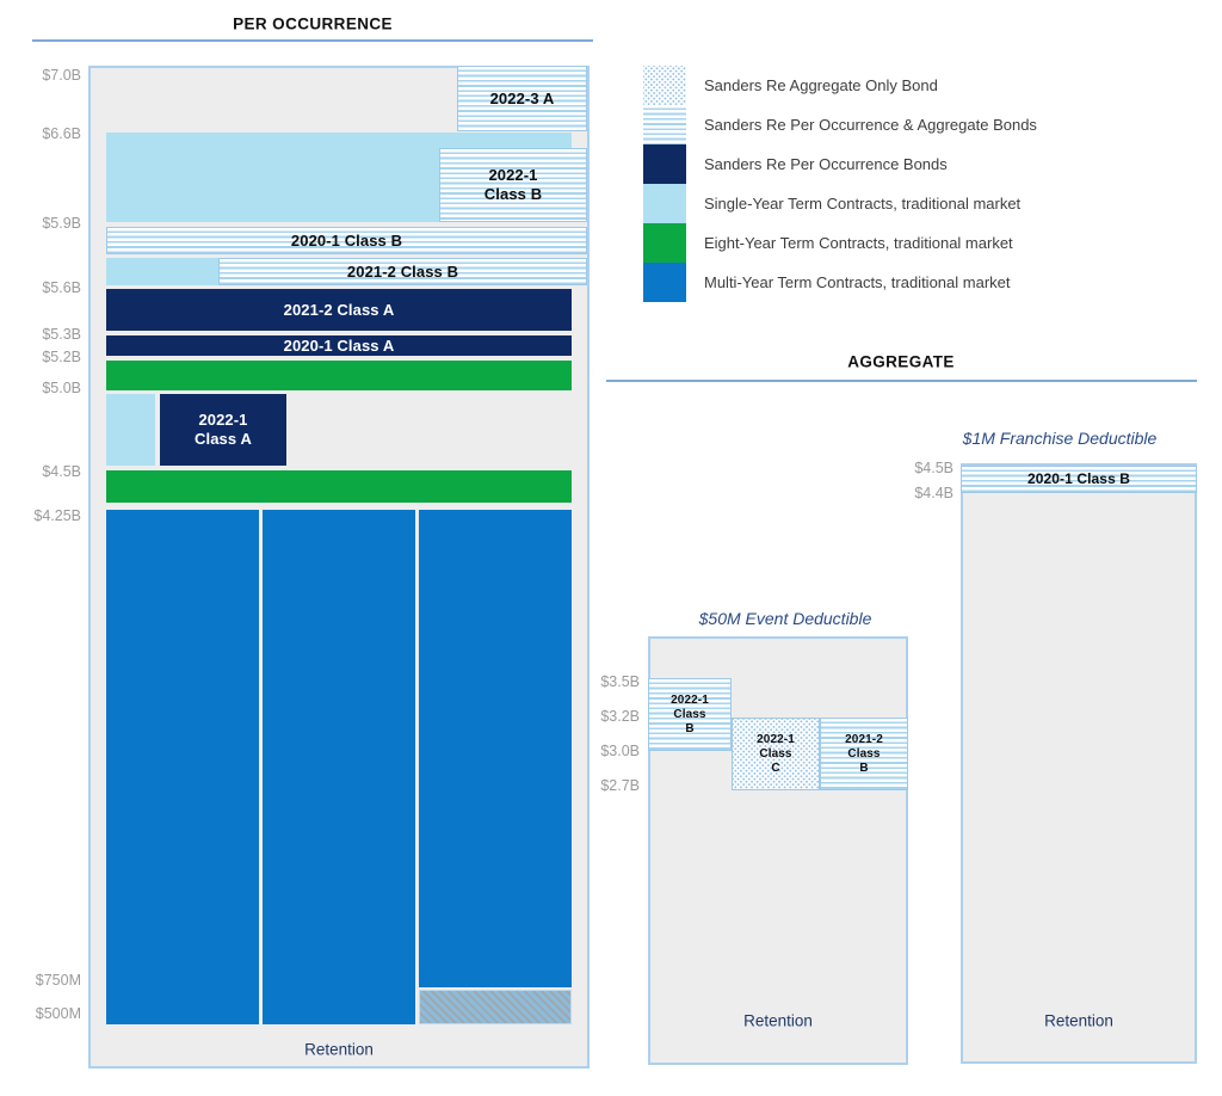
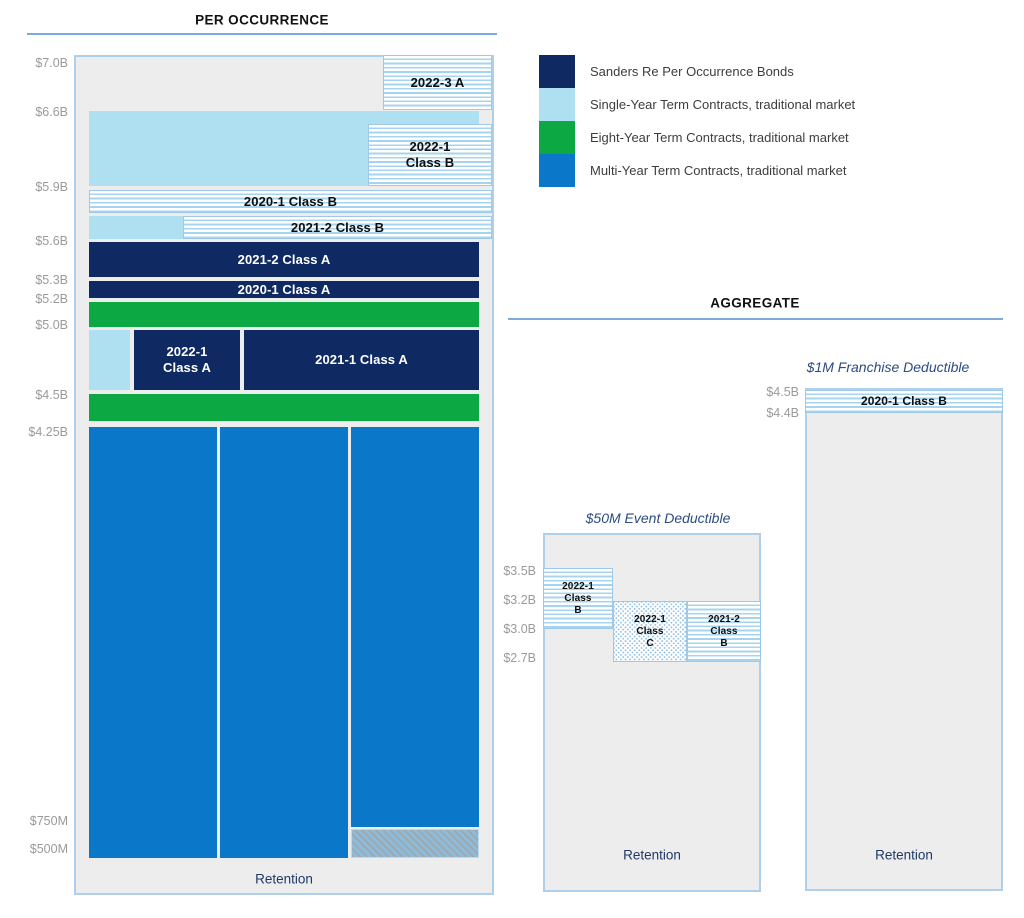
  PER OCCURRENCE
  AGGREGATE
- Sanders Re Aggregate Only Bond
- Sanders Re Per Occurrence & Aggregate Bonds
  Sanders Re Per Occurrence Bonds
  Single-Year Term Contracts, traditional market
  Eight-Year Term Contracts, traditional market
  Multi-Year Term Contracts, traditional market
  $7.0B
  $6.6B
  $5.9B
  $5.6B
  $5.3B
  $5.2B
  $5.0B
  $4.5B
  $4.25B
  $750M
  $500M
  2022-3 A
  2022-1
  Class B
  2020-1 Class B
  2021-2 Class B
  2021-2 Class A
  2020-1 Class A
  2022-1
  Class A
+ 2021-1 Class A
  Retention
  $50M Event Deductible
  $3.5B
  $3.2B
  $3.0B
  $2.7B
  2022-1
  Class
  B
  2022-1
  Class
  C
  2021-2
  Class
  B
  Retention
  $1M Franchise Deductible
  $4.5B
  $4.4B
  2020-1 Class B
  Retention
